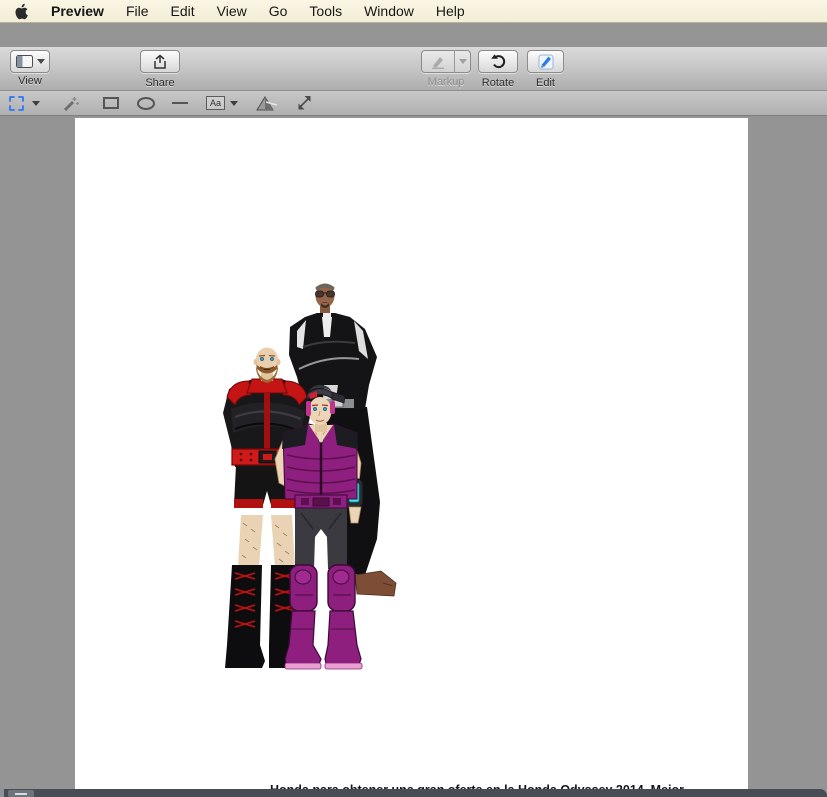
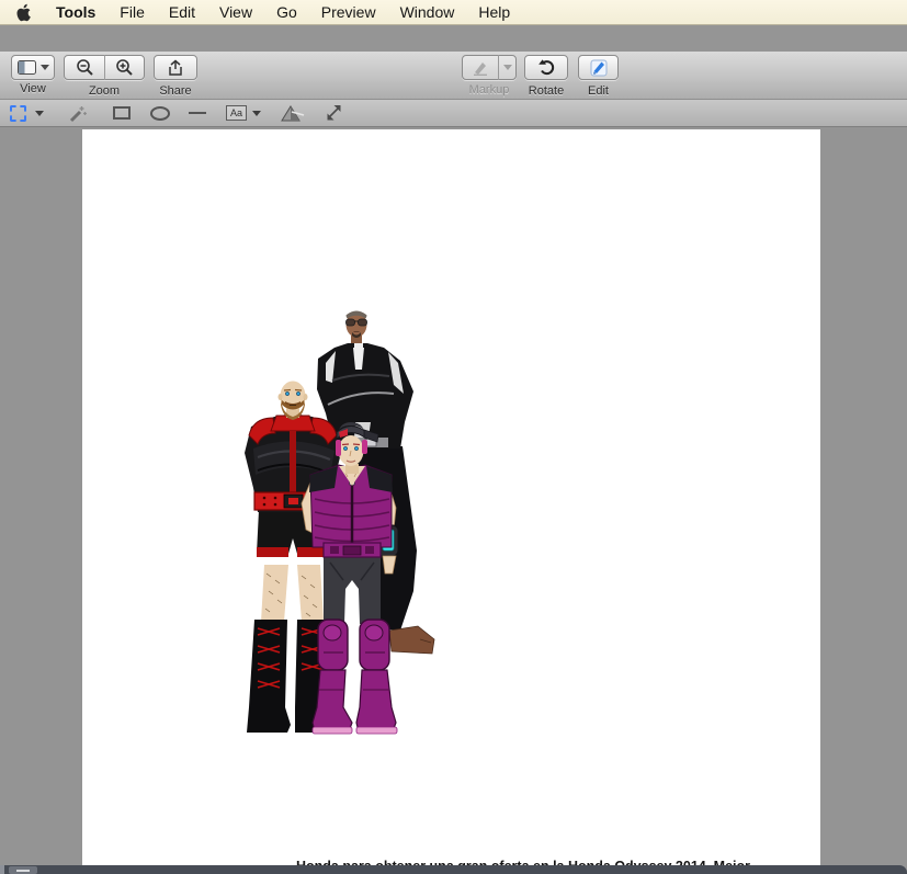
- Preview
+ Tools
  File
  Edit
  View
  Go
- Tools
+ Preview
  Window
  Help
  View
+ Zoom
  Share
  Markup
  Rotate
  Edit
  Aa
